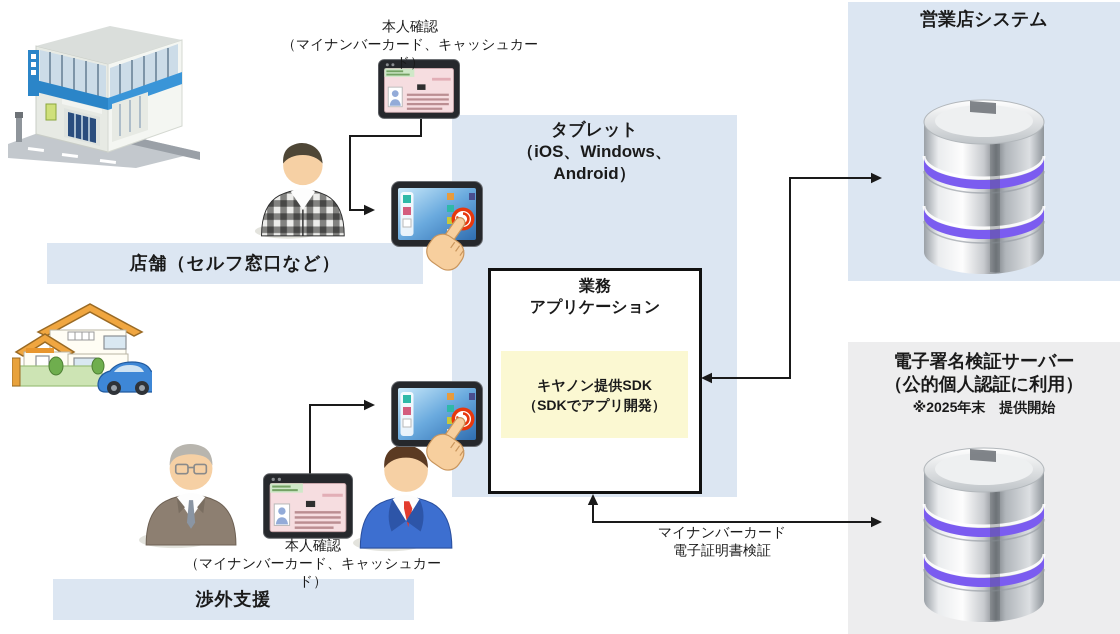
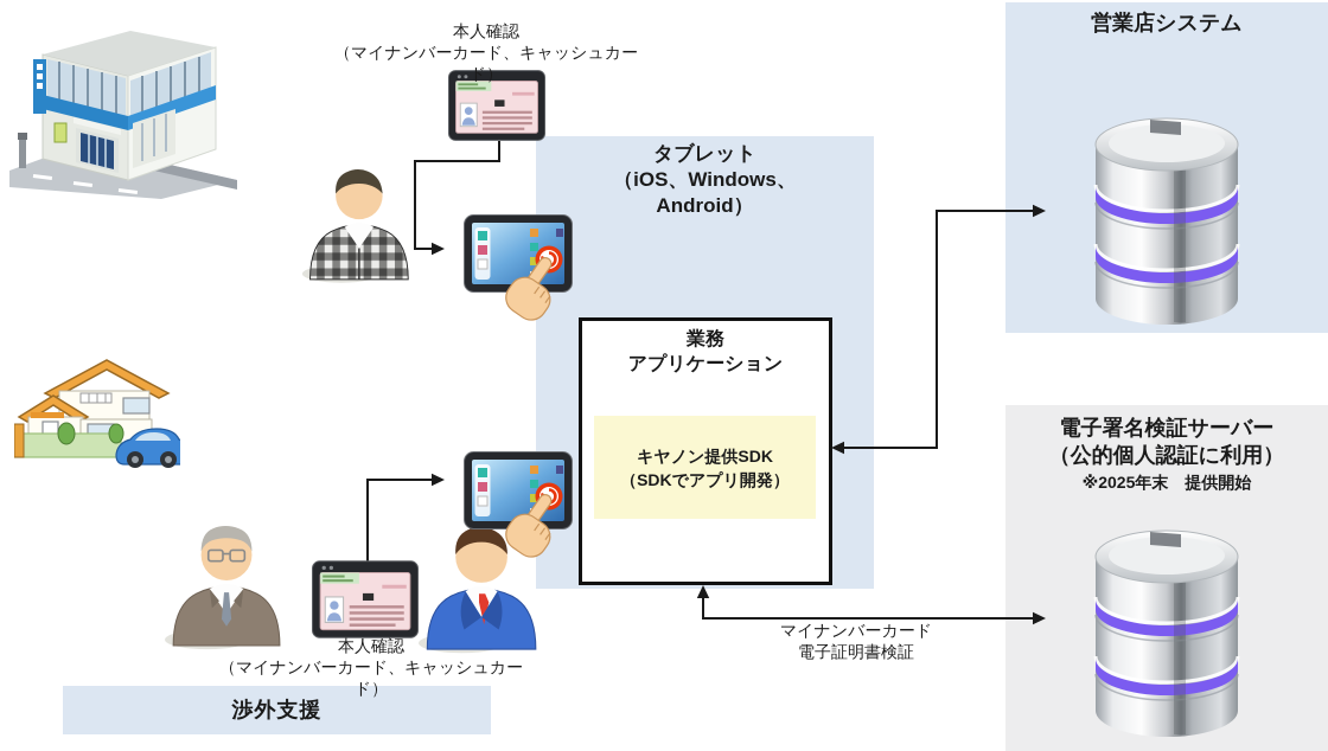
- 店舗（セルフ窓口など）
  渉外支援
  キヤノン提供SDK
  （SDKでアプリ開発）
  タブレット
  （iOS、Windows、
  Android）
  業務
  アプリケーション
  営業店システム
  電子署名検証サーバー
  （公的個人認証に利用）
  ※2025年末 提供開始
  本人確認
  （マイナンバーカード、キャッシュカード）
  本人確認
  （マイナンバーカード、キャッシュカード）
  マイナンバーカード
  電子証明書検証
